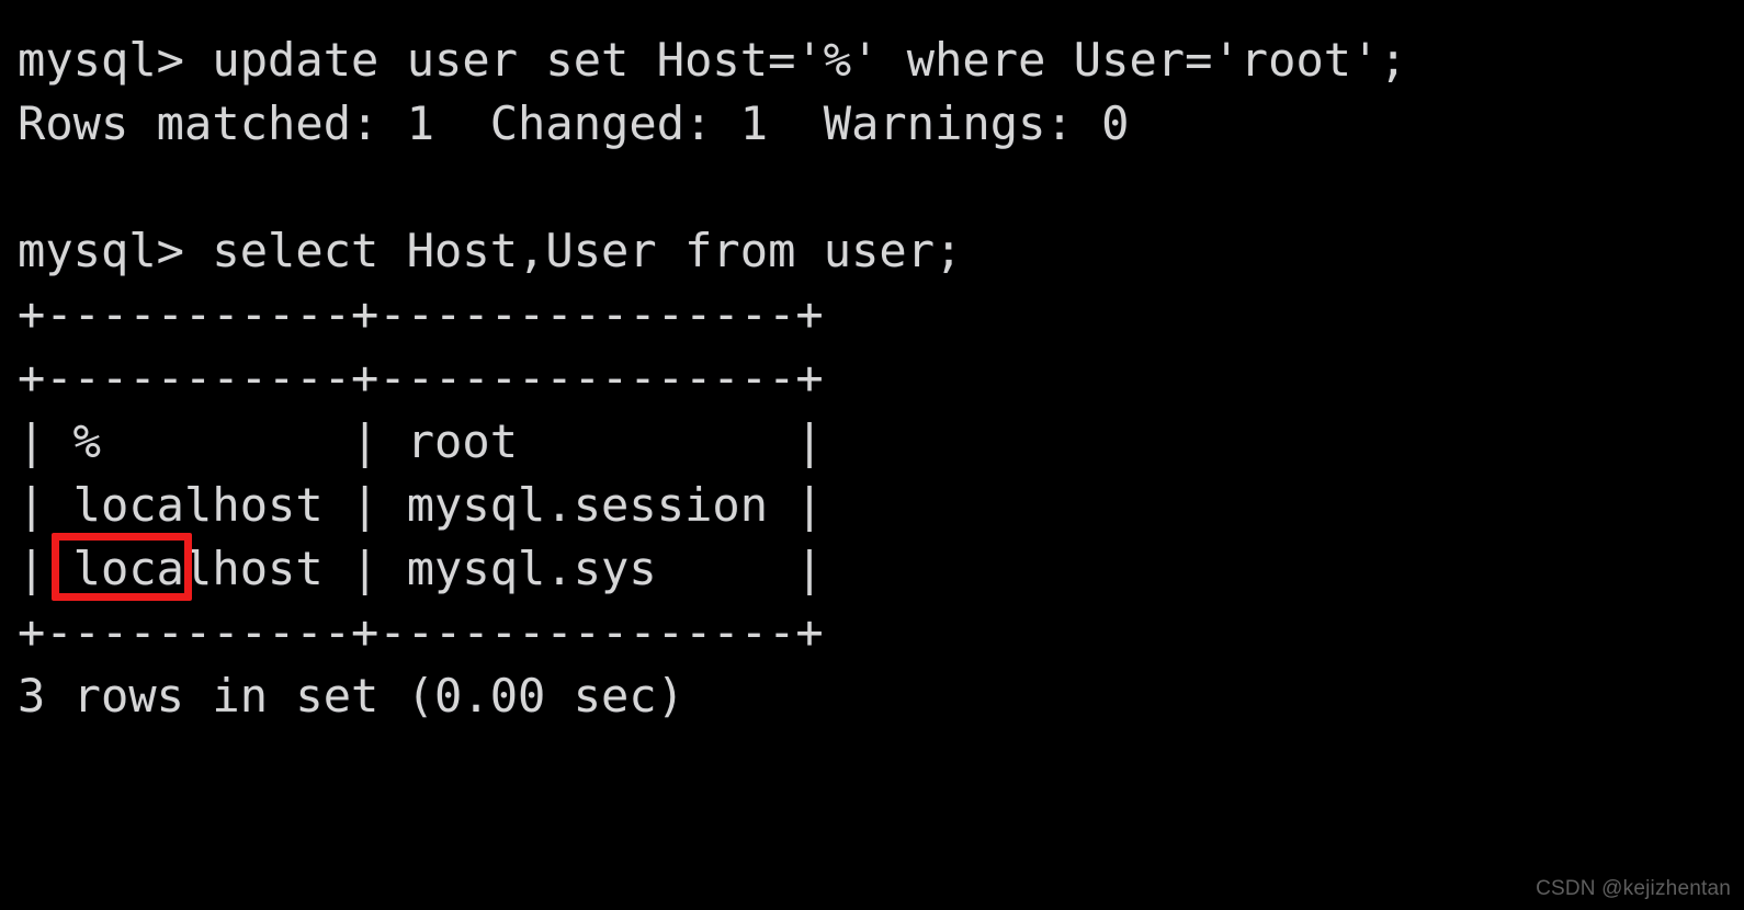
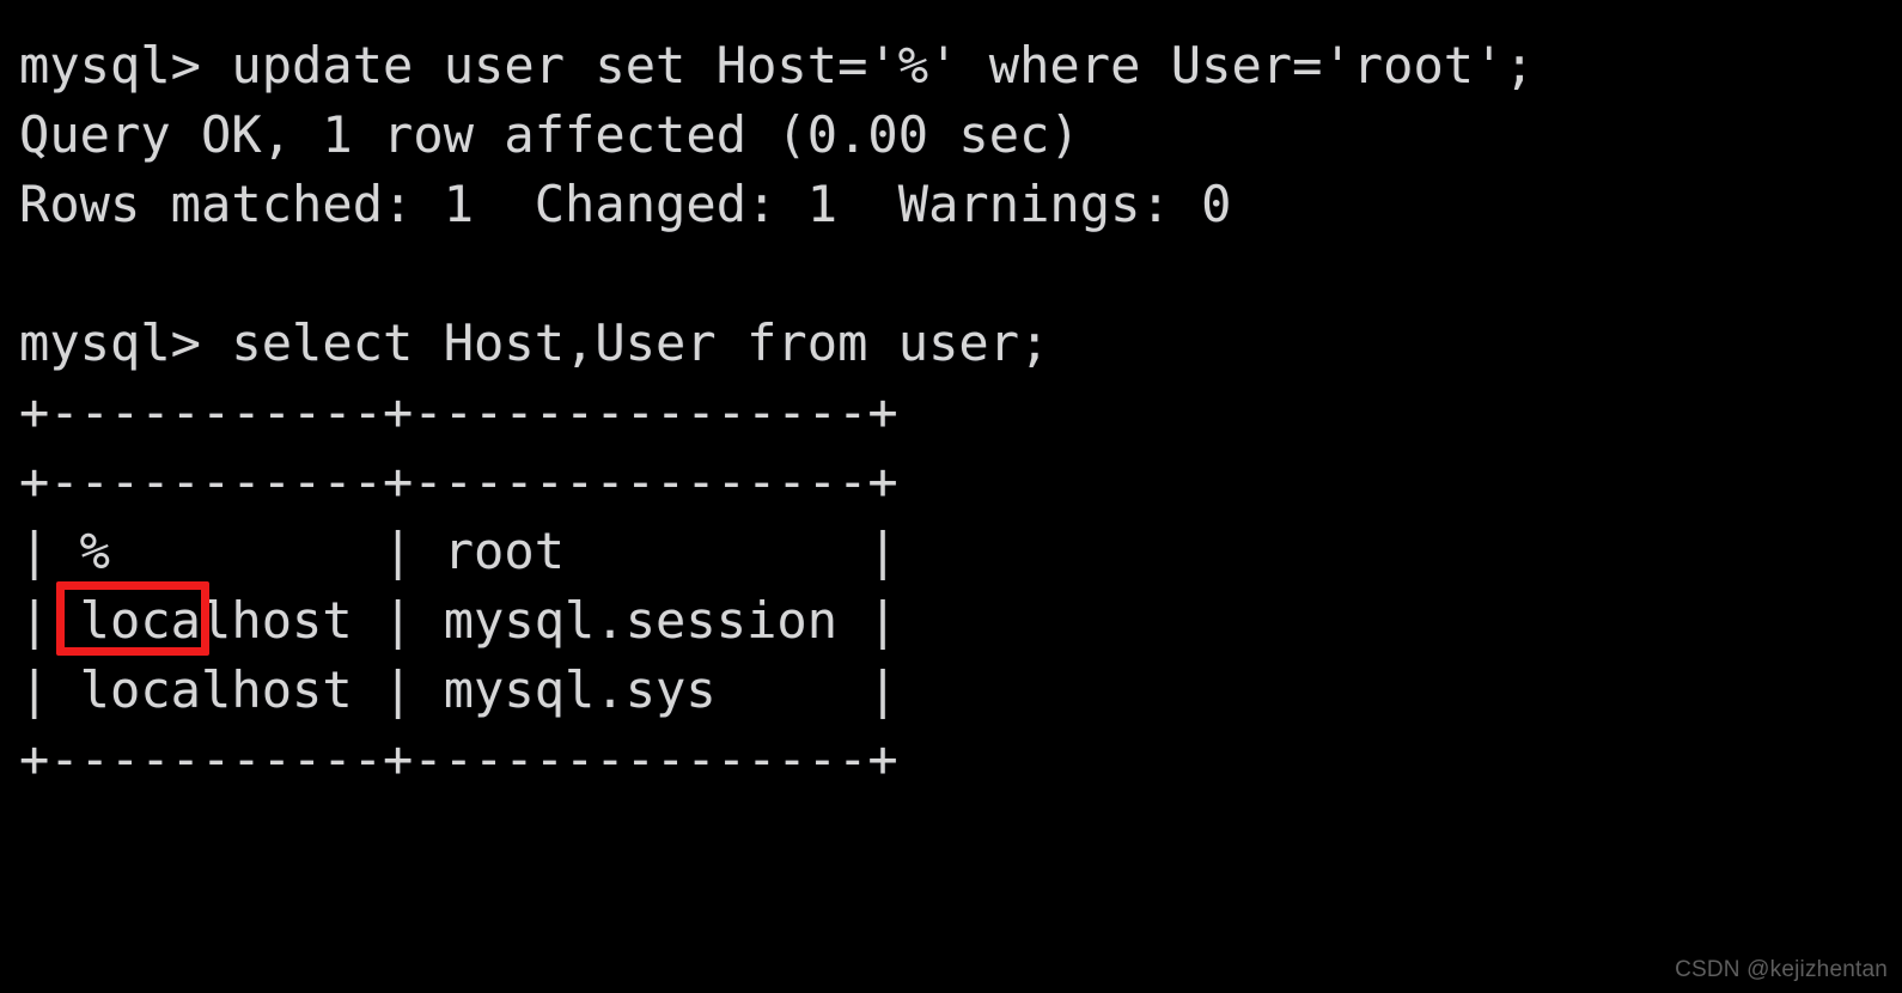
  mysql> update user set Host='%' where User='root';
+ Query OK, 1 row affected (0.00 sec)
  Rows matched: 1 Changed: 1 Warnings: 0
  mysql> select Host,User from user;
  +-----------+---------------+
  +-----------+---------------+
  | % | root |
  | localhost | mysql.session |
  | localhost | mysql.sys |
  +-----------+---------------+
- 3 rows in set (0.00 sec)
  CSDN @kejizhentan
